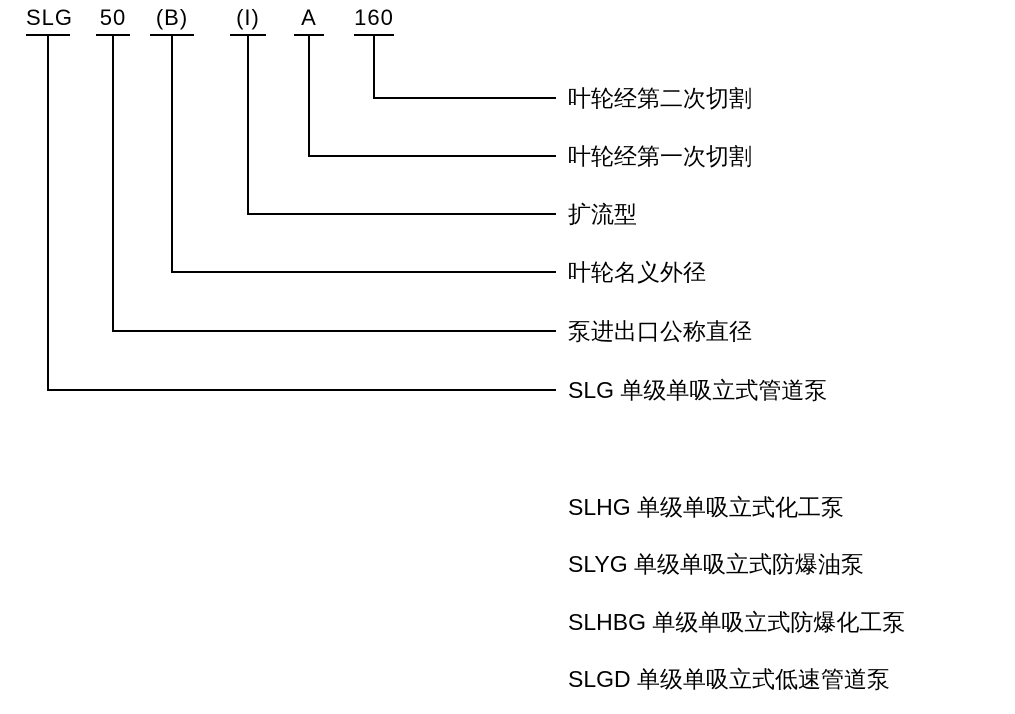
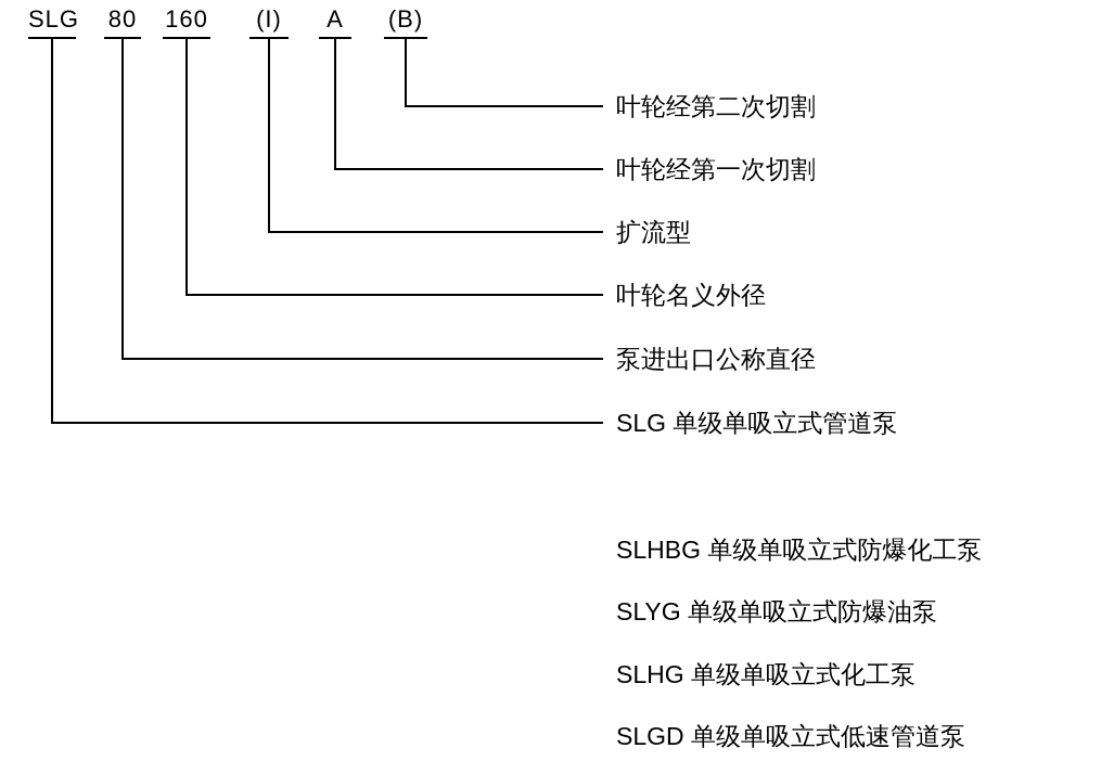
  SLG
- 50
+ 80
- (B)
+ 160
  (I)
  A
- 160
+ (B)
  叶轮经第二次切割
  叶轮经第一次切割
  扩流型
  叶轮名义外径
  泵进出口公称直径
  SLG 单级单吸立式管道泵
- SLHG 单级单吸立式化工泵
+ SLHBG 单级单吸立式防爆化工泵
  SLYG 单级单吸立式防爆油泵
- SLHBG 单级单吸立式防爆化工泵
+ SLHG 单级单吸立式化工泵
  SLGD 单级单吸立式低速管道泵
